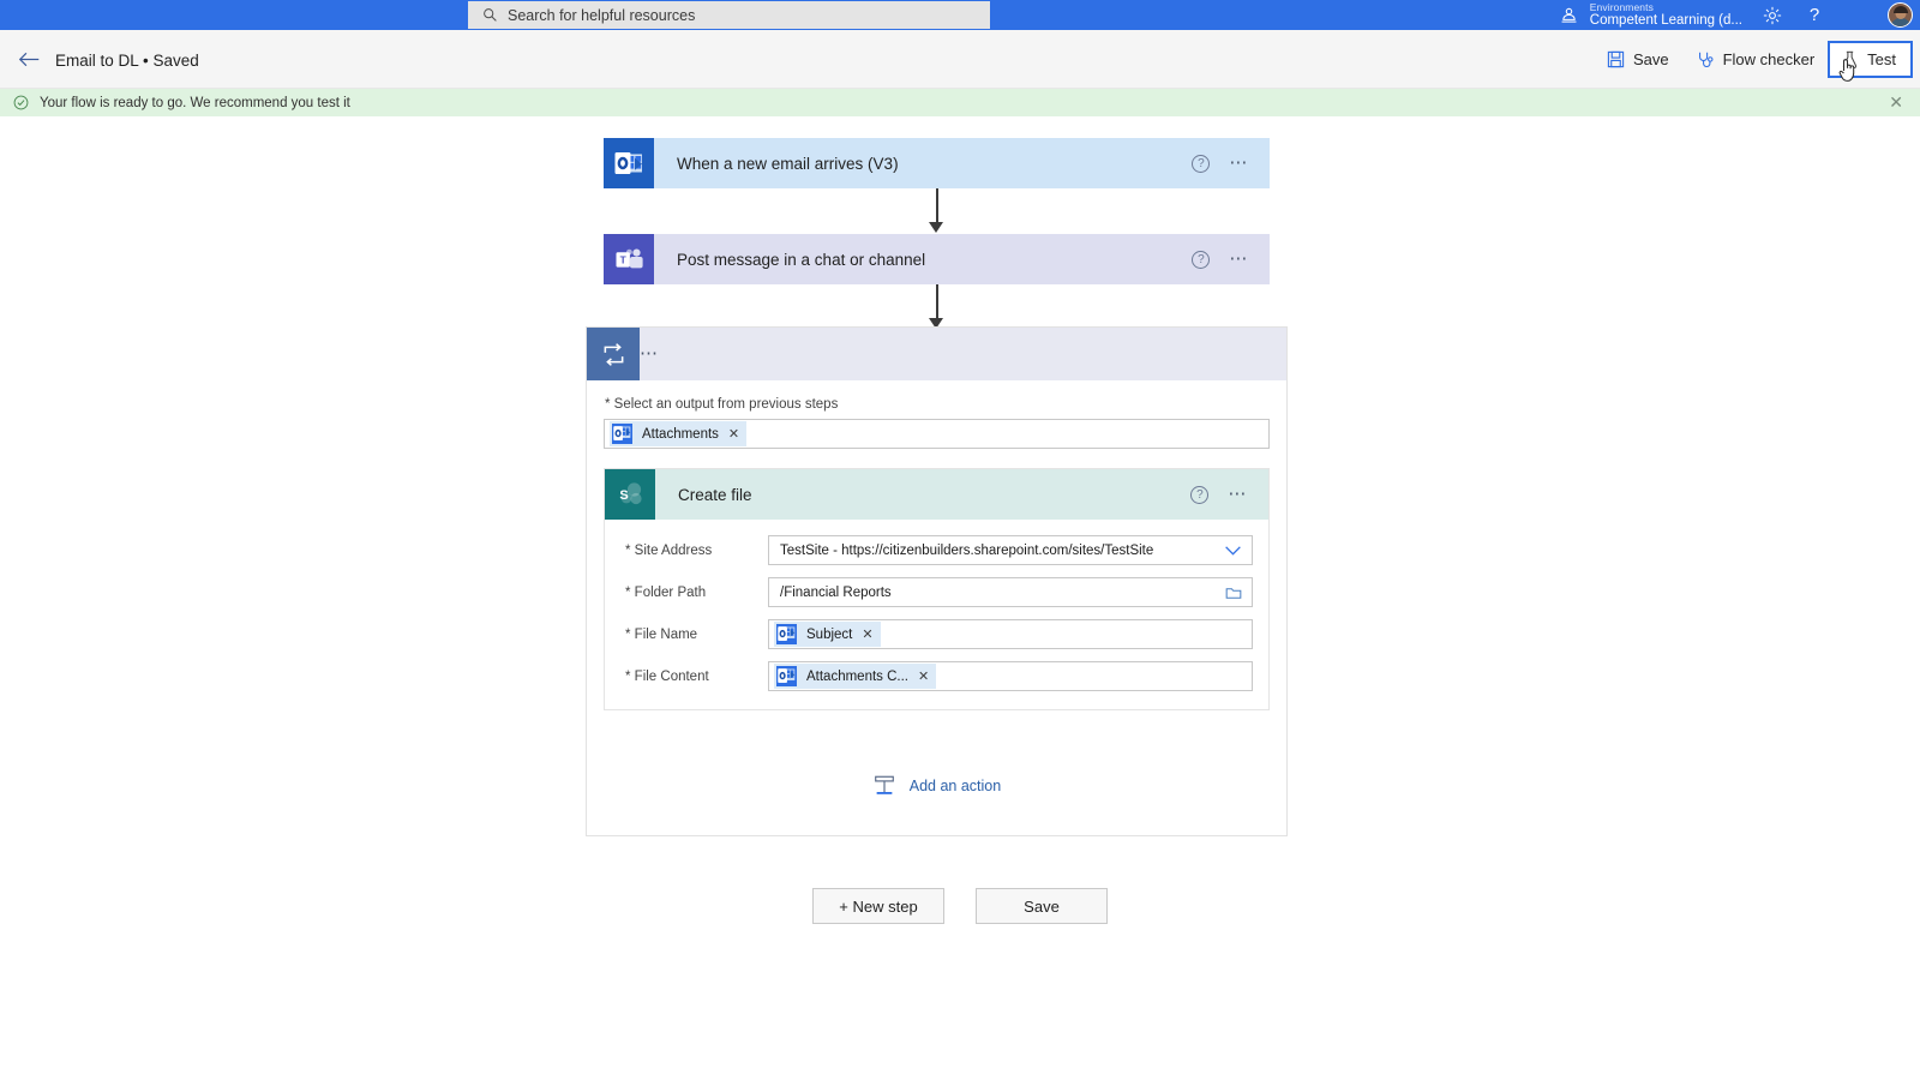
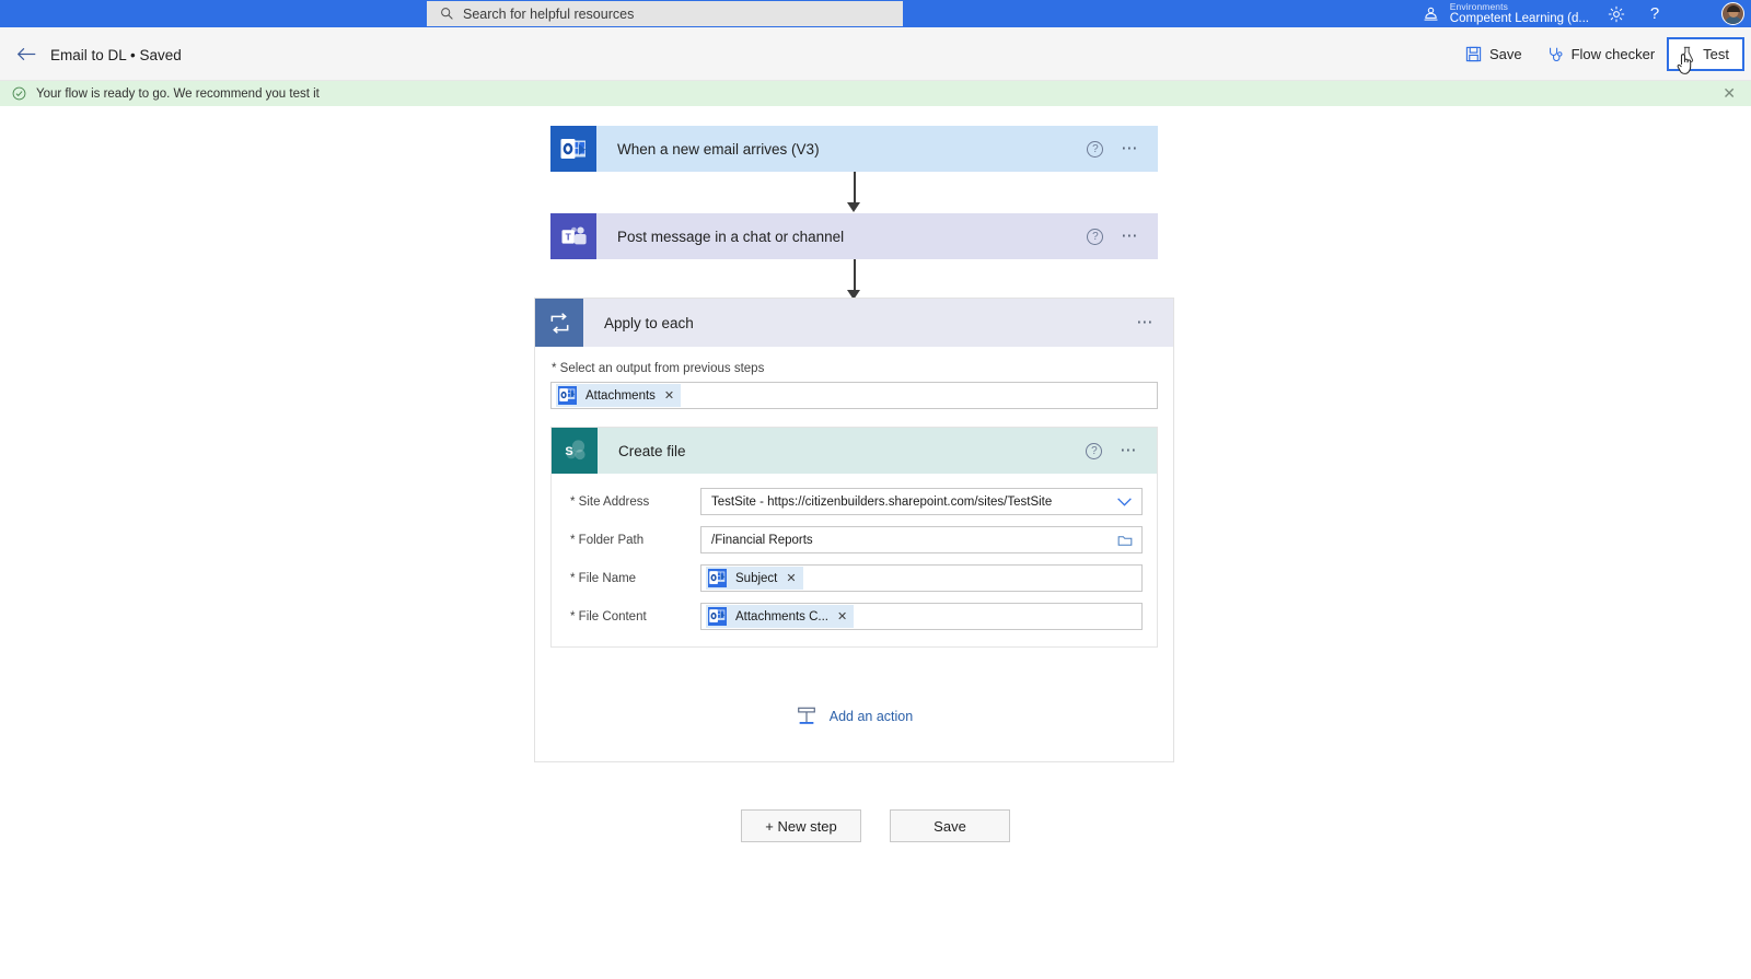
  Search for helpful resources
  Environments
  Competent Learning (d...
  ?
  Email to DL • Saved
  Save
  Flow checker
  Test
  Your flow is ready to go. We recommend you test it
  ✕
  When a new email arrives (V3)
  ?
  ⋯
  T
  Post message in a chat or channel
  ?
  ⋯
+ Apply to each
  ⋯
  * Select an output from previous steps
  Attachments
  ✕
  S
  Create file
  ?
  ⋯
  * Site Address
  TestSite - https://citizenbuilders.sharepoint.com/sites/TestSite
  * Folder Path
  /Financial Reports
  * File Name
  Subject
  ✕
  * File Content
  Attachments C...
  ✕
  Add an action
  + New step
  Save
